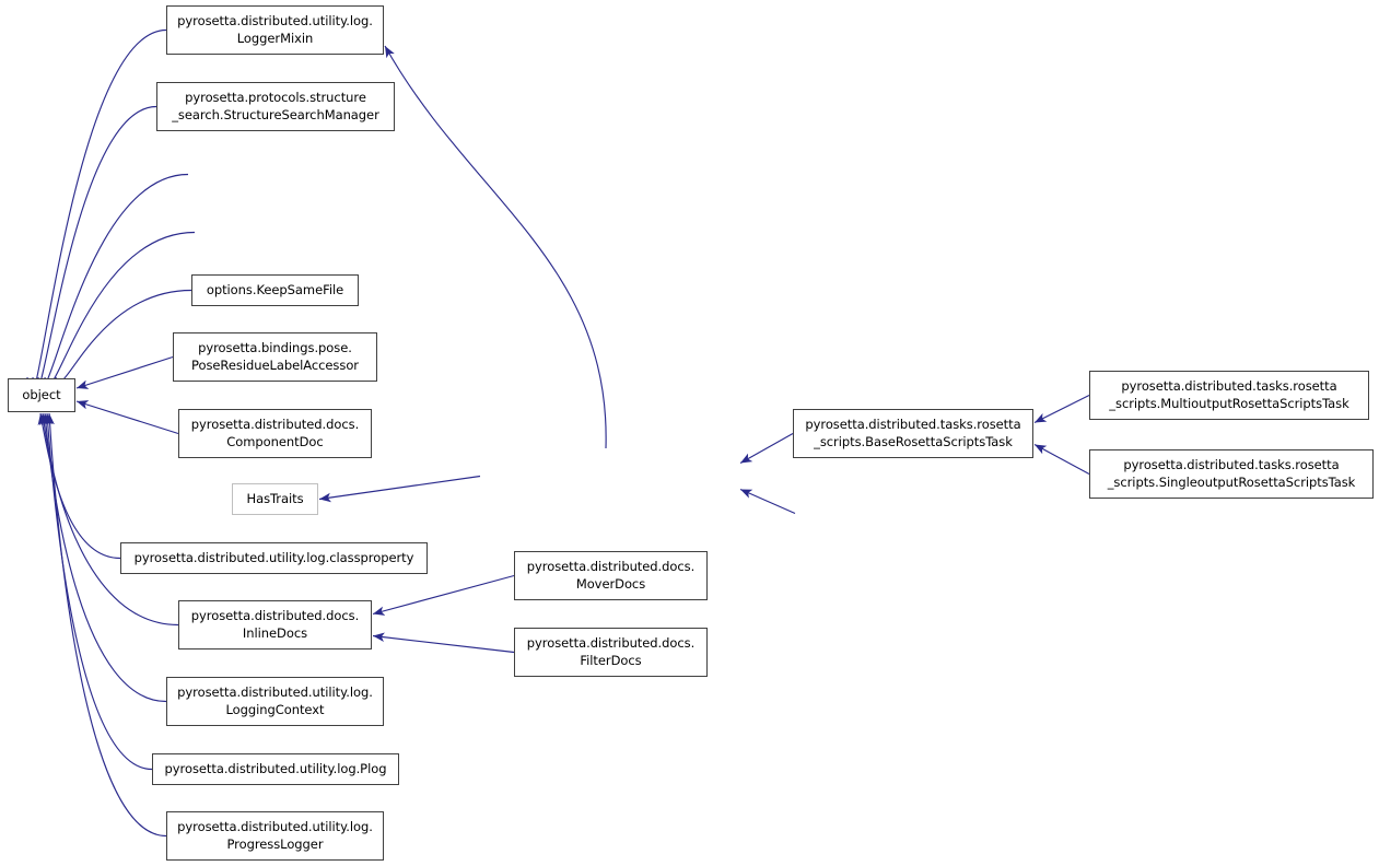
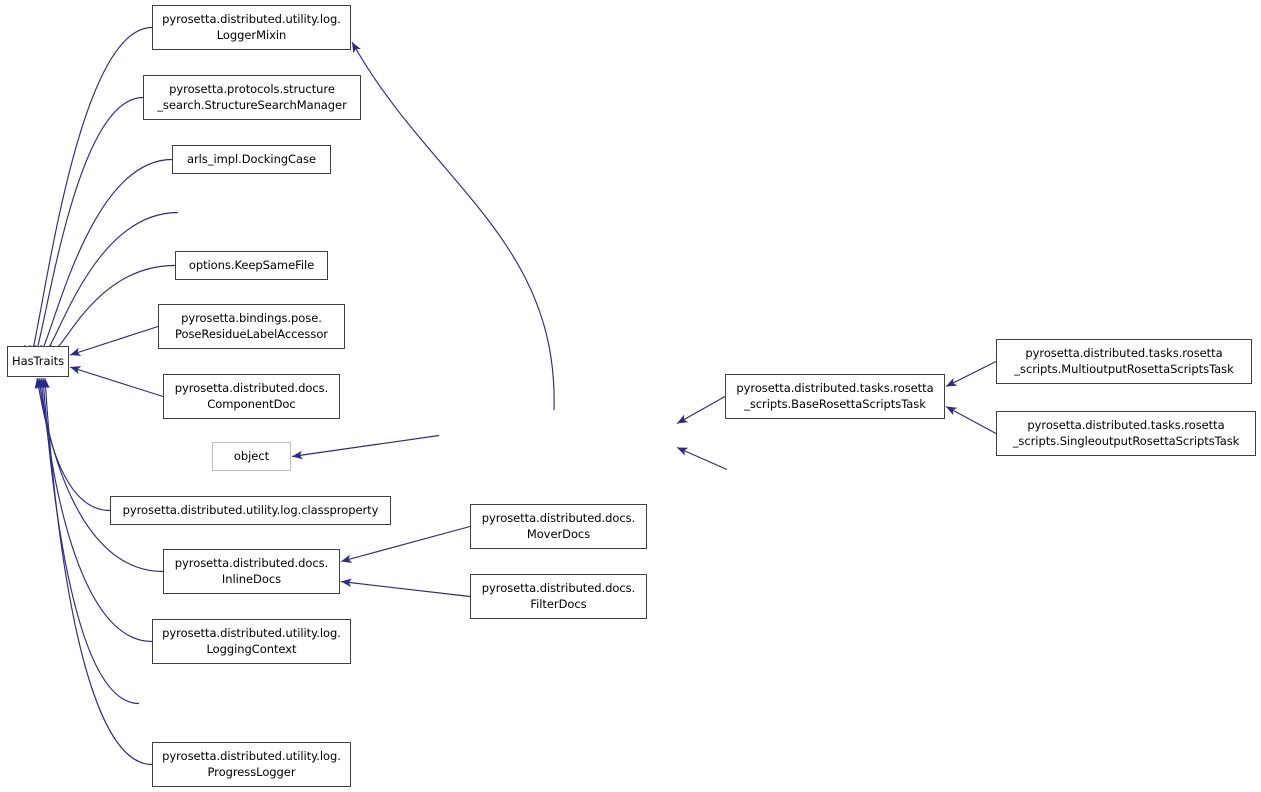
- object
+ HasTraits
  pyrosetta.distributed.utility.log.
  LoggerMixin
  pyrosetta.protocols.structure
  _search.StructureSearchManager
+ arls_impl.DockingCase
  options.KeepSameFile
  pyrosetta.bindings.pose.
  PoseResidueLabelAccessor
  pyrosetta.distributed.docs.
  ComponentDoc
- HasTraits
+ object
  pyrosetta.distributed.utility.log.classproperty
  pyrosetta.distributed.docs.
  InlineDocs
  pyrosetta.distributed.utility.log.
  LoggingContext
- pyrosetta.distributed.utility.log.Plog
  pyrosetta.distributed.utility.log.
  ProgressLogger
  pyrosetta.distributed.docs.
  MoverDocs
  pyrosetta.distributed.docs.
  FilterDocs
  pyrosetta.distributed.tasks.rosetta
  _scripts.BaseRosettaScriptsTask
  pyrosetta.distributed.tasks.rosetta
  _scripts.MultioutputRosettaScriptsTask
  pyrosetta.distributed.tasks.rosetta
  _scripts.SingleoutputRosettaScriptsTask
